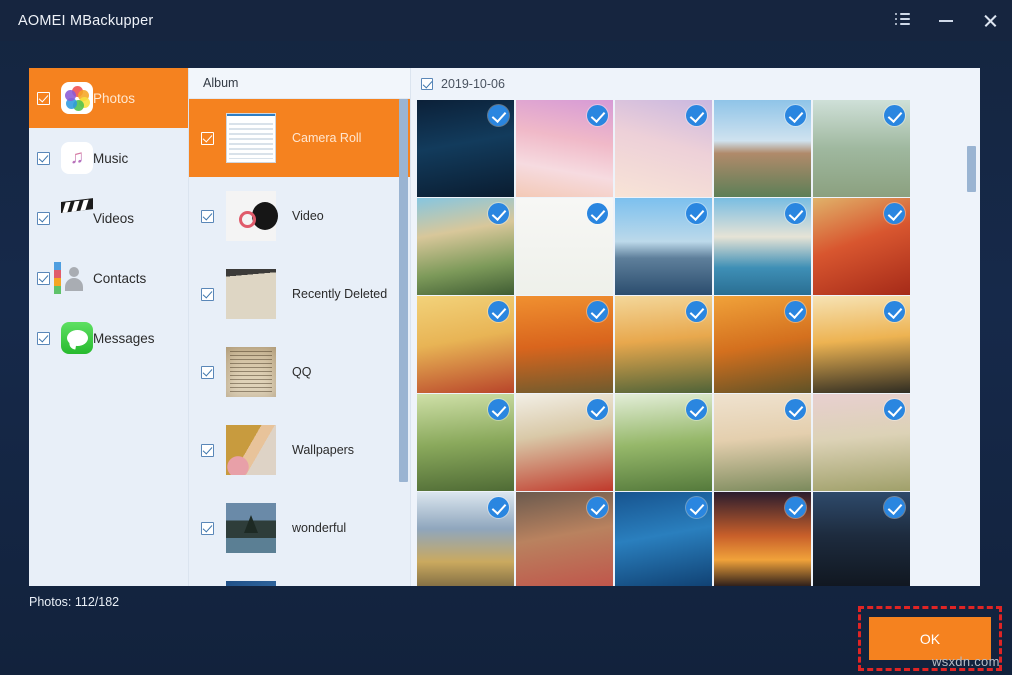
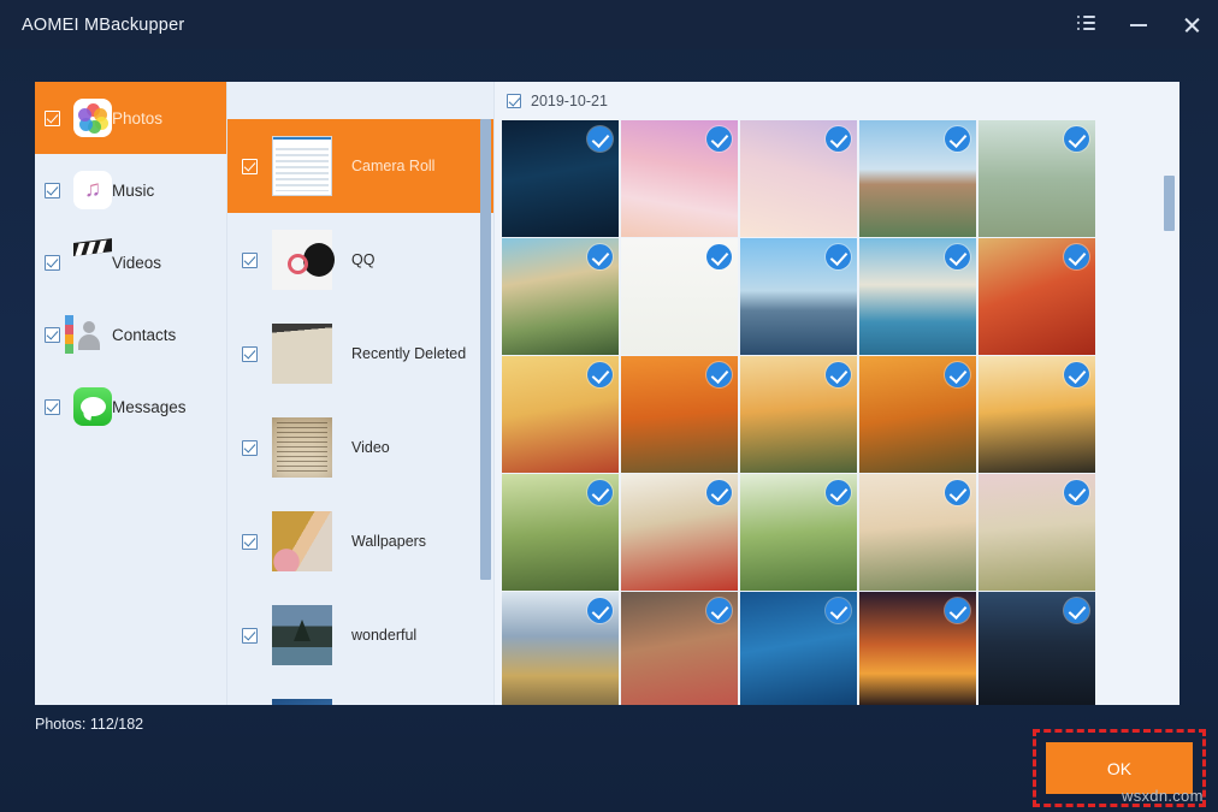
  AOMEI MBackupper
  Photos
  ♫
  Music
  Videos
  Contacts
  Messages
- Album
  Camera Roll
- Video
+ QQ
  Recently Deleted
- QQ
+ Video
  Wallpapers
  wonderful
- 2019-10-06
+ 2019-10-21
  Photos: 112/182
  OK
  wsxdn.com
